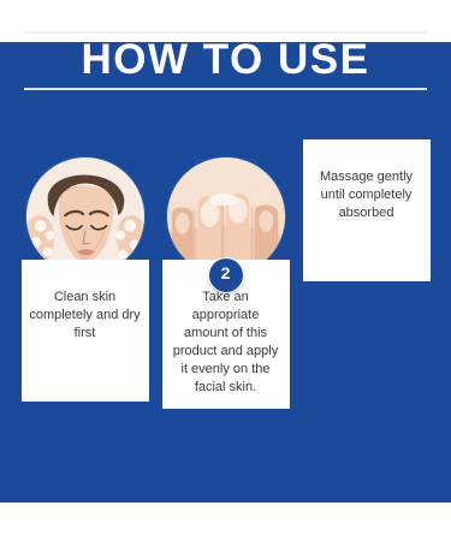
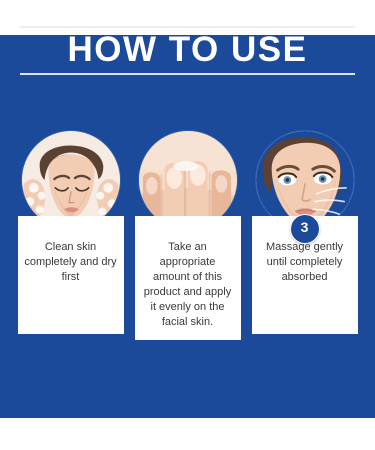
  HOW TO USE
  Clean skin completely and dry first
- 2
  Take an appropriate amount of this product and apply it evenly on the facial skin.
+ 3
  Massage gently until completely absorbed
